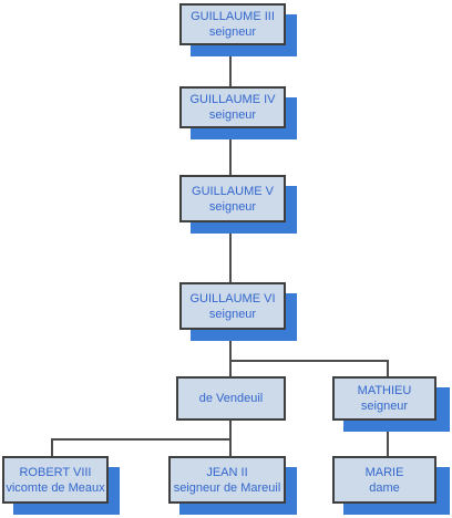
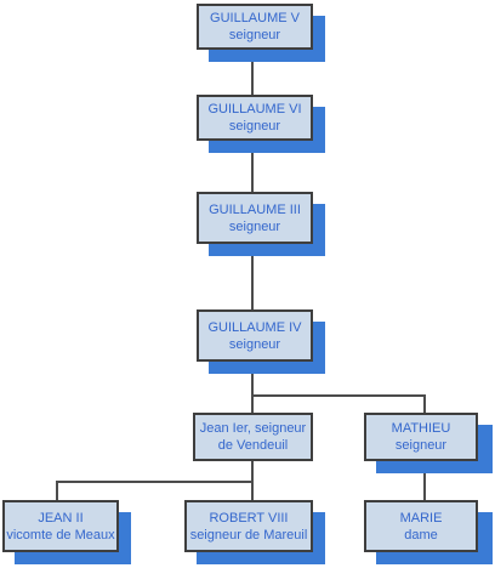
- GUILLAUME III
+ GUILLAUME V
  seigneur
- GUILLAUME IV
+ GUILLAUME VI
  seigneur
- GUILLAUME V
+ GUILLAUME III
  seigneur
- GUILLAUME VI
+ GUILLAUME IV
  seigneur
+ Jean Ier, seigneur
  de Vendeuil
  MATHIEU
  seigneur
- ROBERT VIII
+ JEAN II
  vicomte de Meaux
- JEAN II
+ ROBERT VIII
  seigneur de Mareuil
  MARIE
  dame
